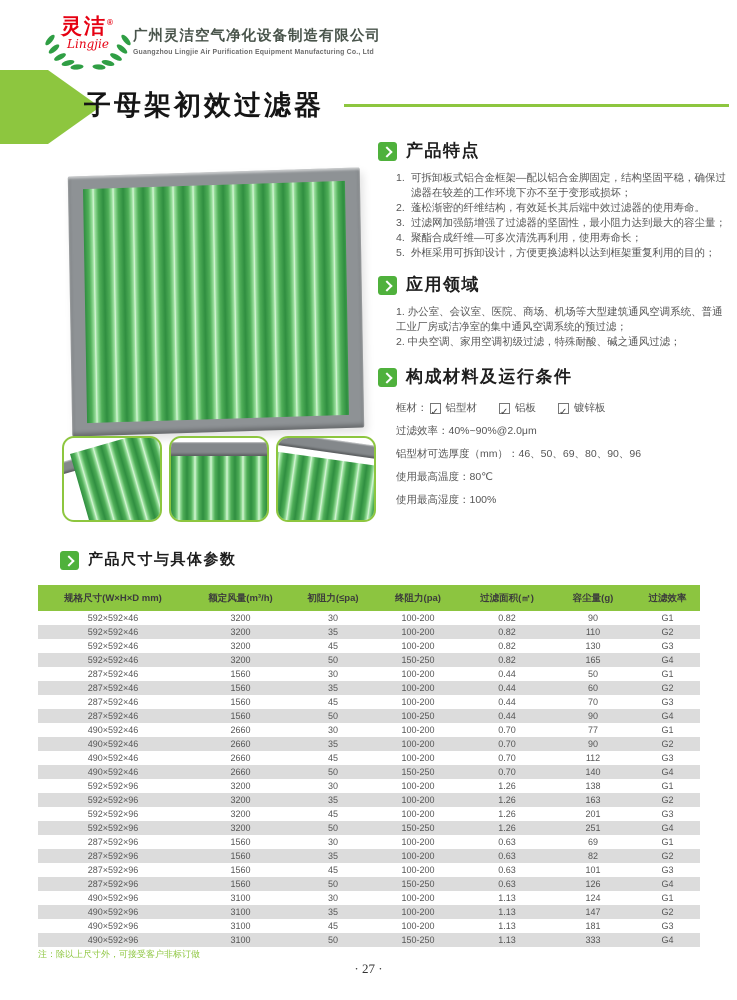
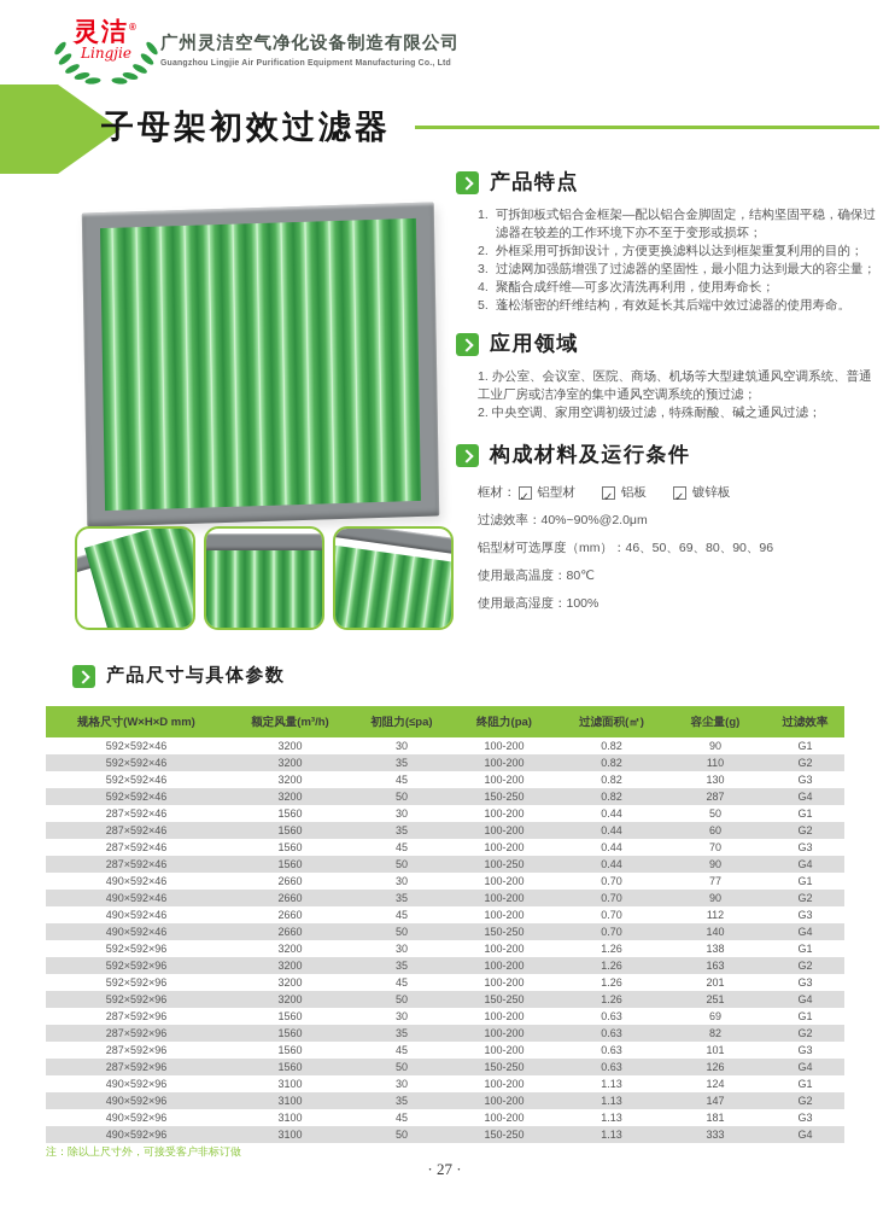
  灵洁®
  Lingjie
  广州灵洁空气净化设备制造有限公司
  子母架初效过滤器
  产品特点
  1.
  可拆卸板式铝合金框架—配以铝合金脚固定，结构坚固平稳，确保过滤器在较差的工作环境下亦不至于变形或损坏；
  2.
- 蓬松渐密的纤维结构，有效延长其后端中效过滤器的使用寿命。
+ 外框采用可拆卸设计，方便更换滤料以达到框架重复利用的目的；
  3.
  过滤网加强筋增强了过滤器的坚固性，最小阻力达到最大的容尘量；
  4.
  聚酯合成纤维—可多次清洗再利用，使用寿命长；
  5.
- 外框采用可拆卸设计，方便更换滤料以达到框架重复利用的目的；
+ 蓬松渐密的纤维结构，有效延长其后端中效过滤器的使用寿命。
  应用领域
  1. 办公室、会议室、医院、商场、机场等大型建筑通风空调系统、普通工业厂房或洁净室的集中通风空调系统的预过滤；
  2. 中央空调、家用空调初级过滤，特殊耐酸、碱之通风过滤；
  构成材料及运行条件
  框材：
  铝型材
  铝板
  镀锌板
  过滤效率：
  40%~90%@2.0μm
  铝型材可选厚度（mm）：
  46、50、69、80、90、96
  使用最高温度：
  80℃
  使用最高湿度：
  100%
  产品尺寸与具体参数
  规格尺寸(W×H×D mm)	额定风量(m³/h)	初阻力(≤pa)	终阻力(pa)	过滤面积(㎡)	容尘量(g)	过滤效率
  592×592×46	3200	30	100-200	0.82	90	G1
  592×592×46	3200	35	100-200	0.82	110	G2
  592×592×46	3200	45	100-200	0.82	130	G3
- 592×592×46	3200	50	150-250	0.82	165	G4
+ 592×592×46	3200	50	150-250	0.82	287	G4
  287×592×46	1560	30	100-200	0.44	50	G1
  287×592×46	1560	35	100-200	0.44	60	G2
  287×592×46	1560	45	100-200	0.44	70	G3
  287×592×46	1560	50	100-250	0.44	90	G4
  490×592×46	2660	30	100-200	0.70	77	G1
  490×592×46	2660	35	100-200	0.70	90	G2
  490×592×46	2660	45	100-200	0.70	112	G3
  490×592×46	2660	50	150-250	0.70	140	G4
  592×592×96	3200	30	100-200	1.26	138	G1
  592×592×96	3200	35	100-200	1.26	163	G2
  592×592×96	3200	45	100-200	1.26	201	G3
  592×592×96	3200	50	150-250	1.26	251	G4
  287×592×96	1560	30	100-200	0.63	69	G1
  287×592×96	1560	35	100-200	0.63	82	G2
  287×592×96	1560	45	100-200	0.63	101	G3
  287×592×96	1560	50	150-250	0.63	126	G4
  490×592×96	3100	30	100-200	1.13	124	G1
  490×592×96	3100	35	100-200	1.13	147	G2
  490×592×96	3100	45	100-200	1.13	181	G3
  490×592×96	3100	50	150-250	1.13	333	G4
  注：除以上尺寸外，可接受客户非标订做
  · 27 ·
